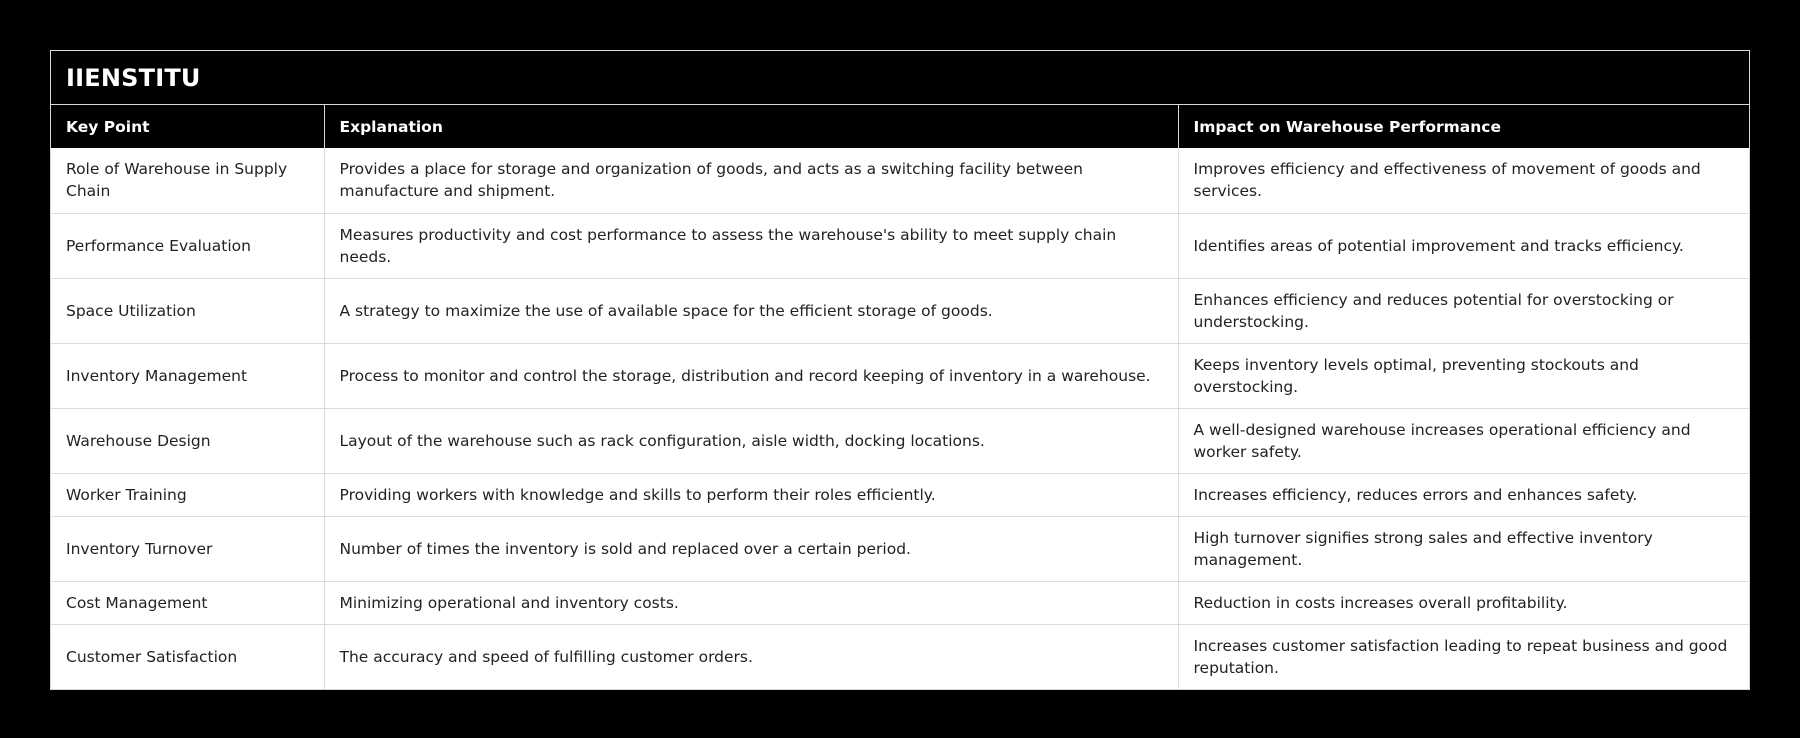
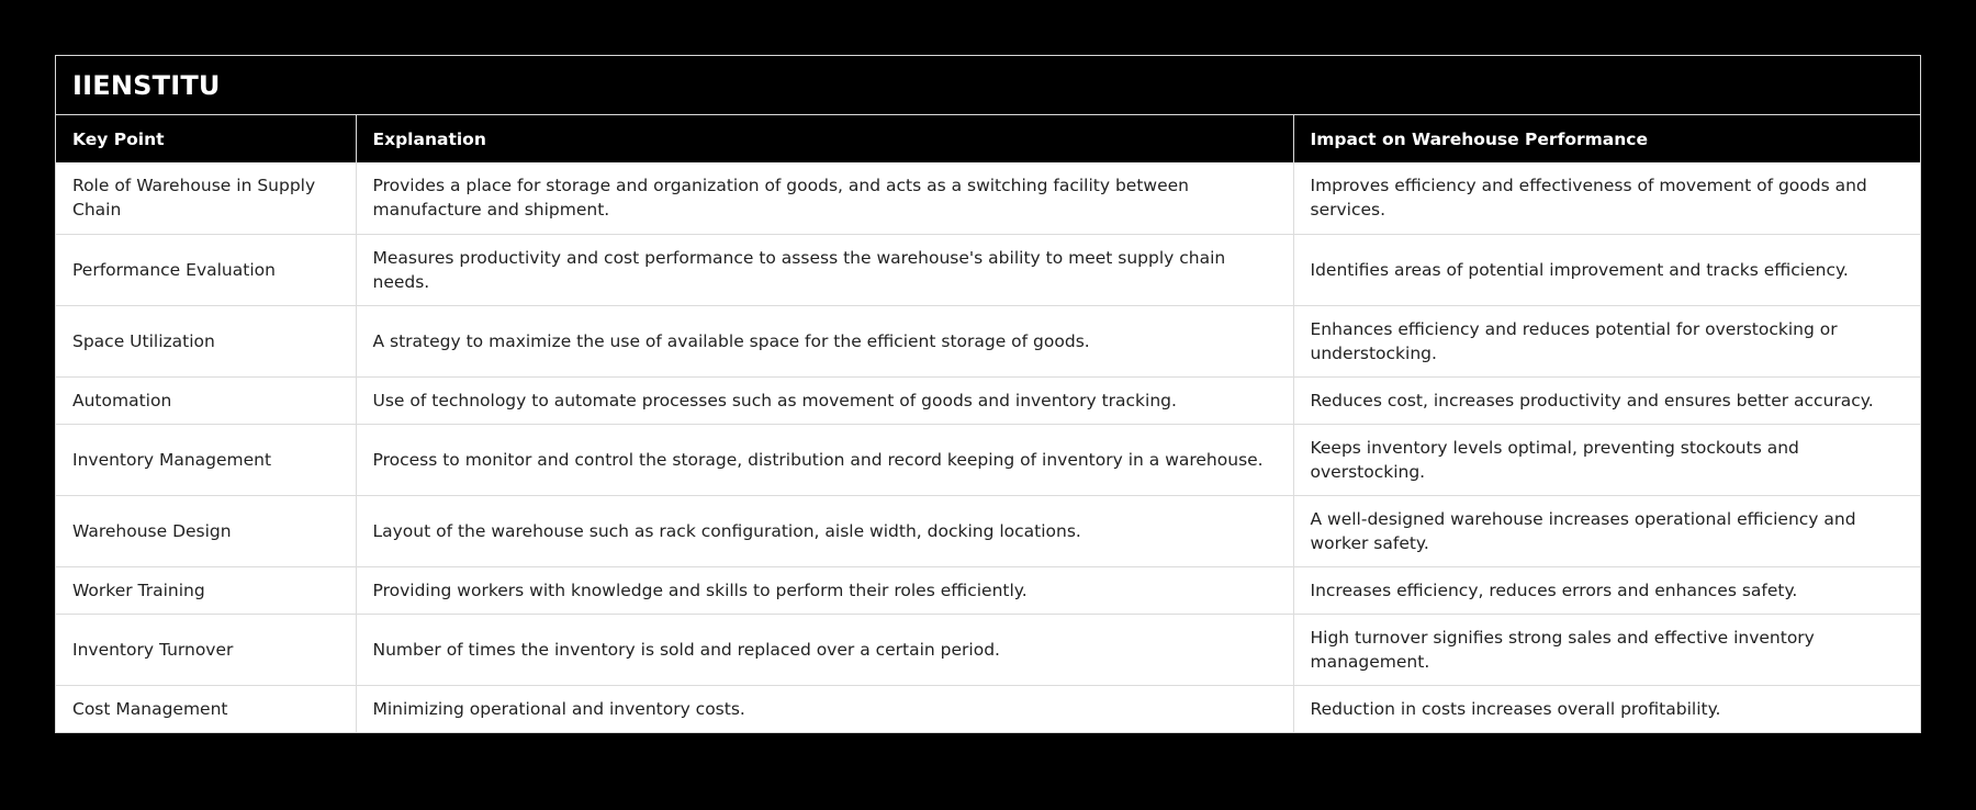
  IIENSTITU
  Key Point	Explanation	Impact on Warehouse Performance
  Role of Warehouse in Supply Chain	Provides a place for storage and organization of goods, and acts as a switching facility between manufacture and shipment.	Improves efficiency and effectiveness of movement of goods and services.
  Performance Evaluation	Measures productivity and cost performance to assess the warehouse's ability to meet supply chain needs.	Identifies areas of potential improvement and tracks efficiency.
  Space Utilization	A strategy to maximize the use of available space for the efficient storage of goods.	Enhances efficiency and reduces potential for overstocking or understocking.
+ Automation	Use of technology to automate processes such as movement of goods and inventory tracking.	Reduces cost, increases productivity and ensures better accuracy.
  Inventory Management	Process to monitor and control the storage, distribution and record keeping of inventory in a warehouse.	Keeps inventory levels optimal, preventing stockouts and overstocking.
  Warehouse Design	Layout of the warehouse such as rack configuration, aisle width, docking locations.	A well-designed warehouse increases operational efficiency and worker safety.
  Worker Training	Providing workers with knowledge and skills to perform their roles efficiently.	Increases efficiency, reduces errors and enhances safety.
  Inventory Turnover	Number of times the inventory is sold and replaced over a certain period.	High turnover signifies strong sales and effective inventory management.
  Cost Management	Minimizing operational and inventory costs.	Reduction in costs increases overall profitability.
- Customer Satisfaction	The accuracy and speed of fulfilling customer orders.	Increases customer satisfaction leading to repeat business and good reputation.
